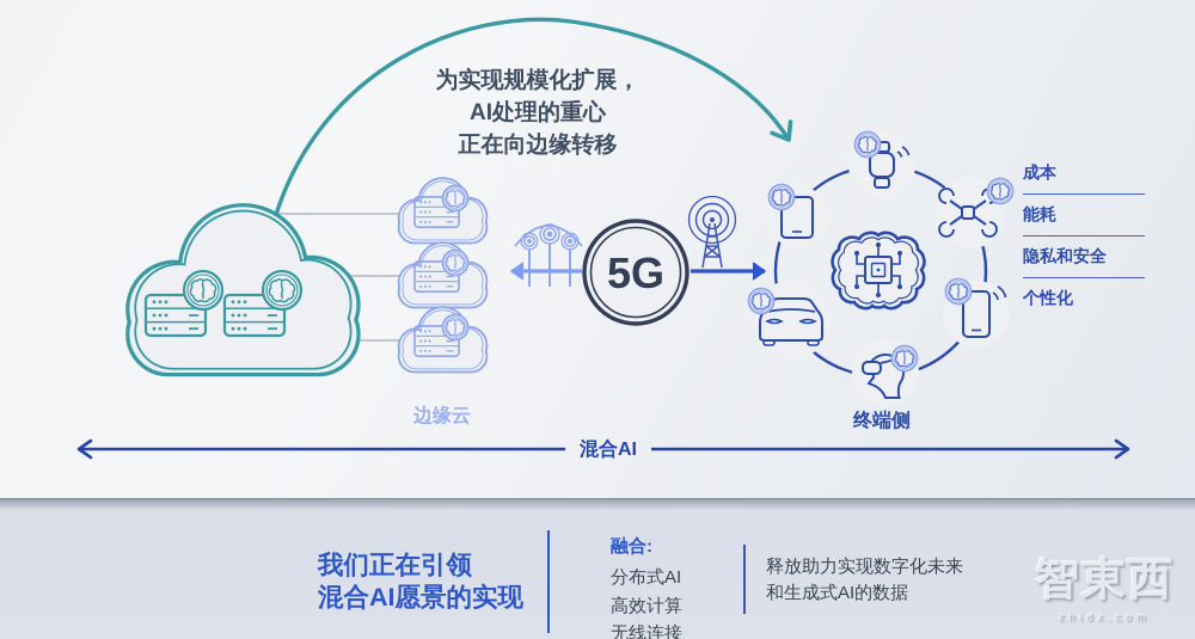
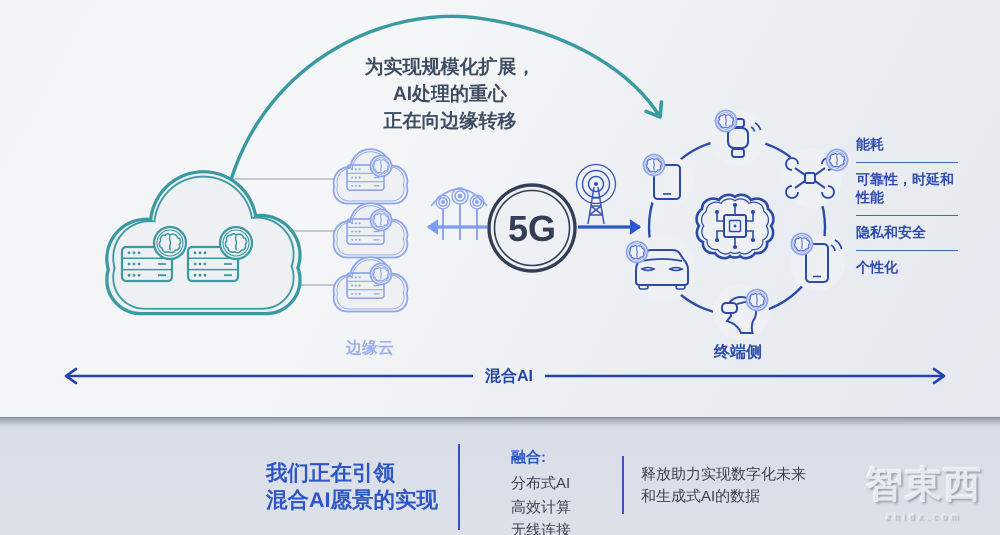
  5G
  为实现规模化扩展，
  AI处理的重心
  正在向边缘转移
  边缘云
  终端侧
  混合AI
- 成本
  能耗
+ 可靠性，时延和性能
  隐私和安全
  个性化
  我们正在引领
  混合AI愿景的实现
  融合:
  分布式AI
  高效计算
  无线连接
  释放助力实现数字化未来
  和生成式AI的数据
  智東西
  zhidx.com
